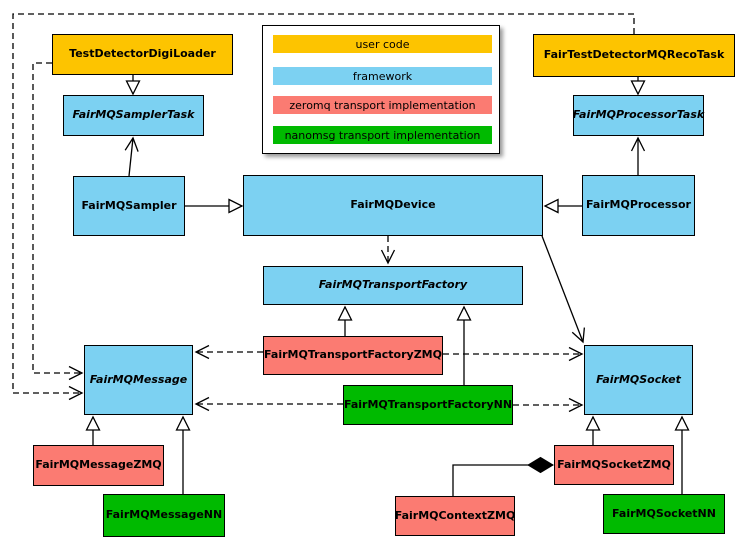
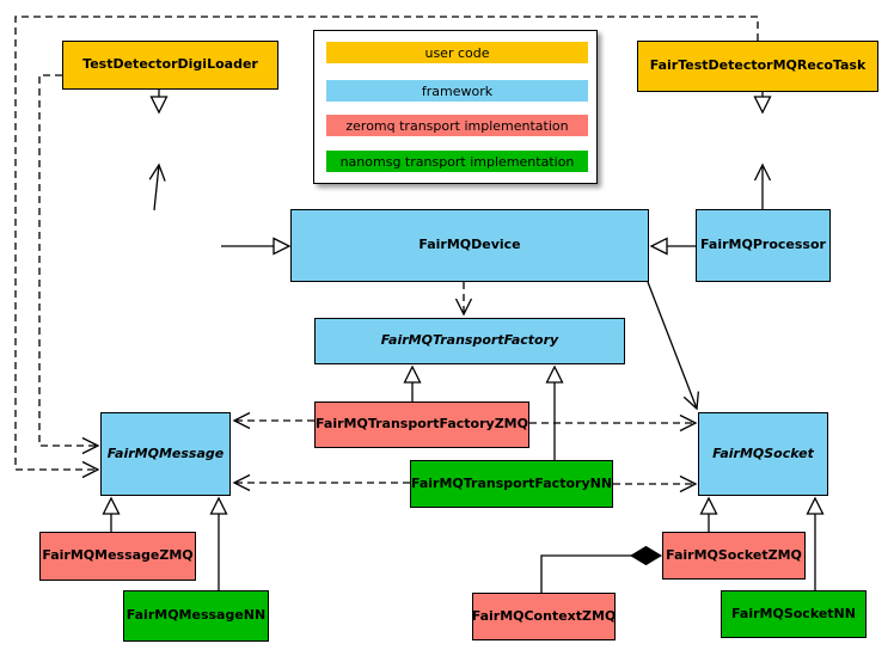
  TestDetectorDigiLoader
  FairTestDetectorMQRecoTask
- FairMQSamplerTask
- FairMQProcessorTask
- FairMQSampler
  FairMQDevice
  FairMQProcessor
  FairMQTransportFactory
  FairMQTransportFactoryZMQ
  FairMQTransportFactoryNN
  FairMQMessage
  FairMQSocket
  FairMQMessageZMQ
  FairMQMessageNN
  FairMQSocketZMQ
  FairMQContextZMQ
  FairMQSocketNN
  user code
  framework
  zeromq transport implementation
  nanomsg transport implementation
